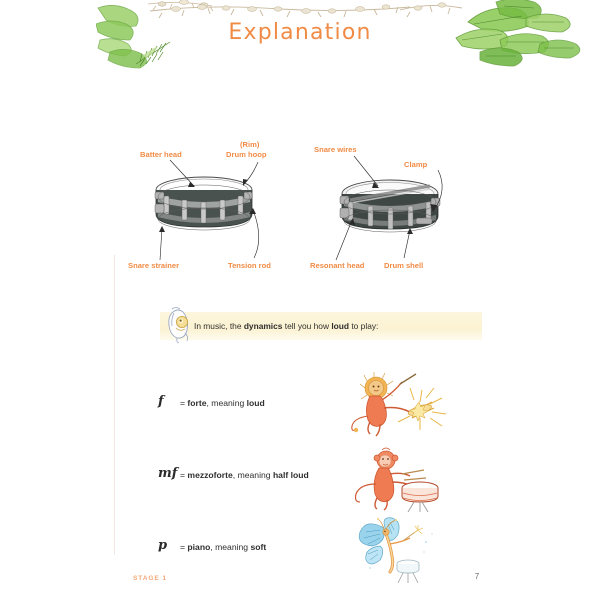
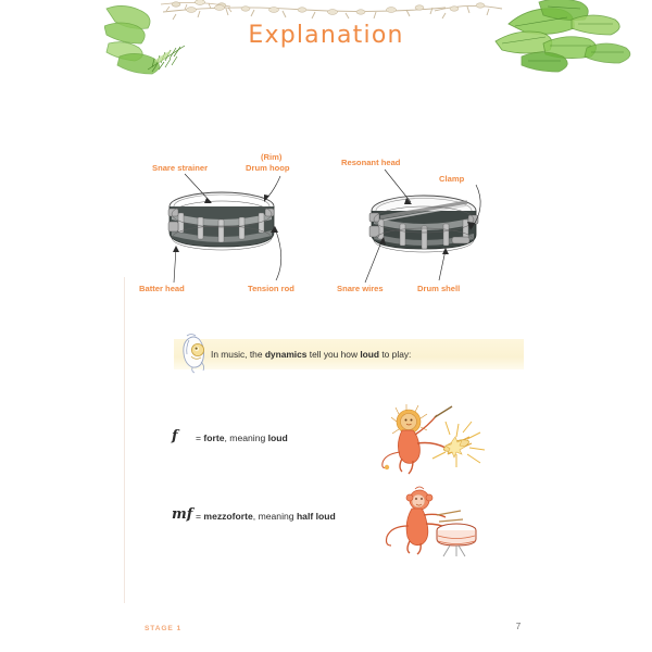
  Explanation
- Batter head
+ Snare strainer
  (Rim)
  Drum hoop
- Snare strainer
+ Batter head
  Tension rod
- Snare wires
+ Resonant head
  Clamp
- Resonant head
+ Snare wires
  Drum shell
  In music, the dynamics tell you how loud to play:
  f
  = forte, meaning loud
  mf
  = mezzoforte, meaning half loud
- p
- = piano, meaning soft
  7
